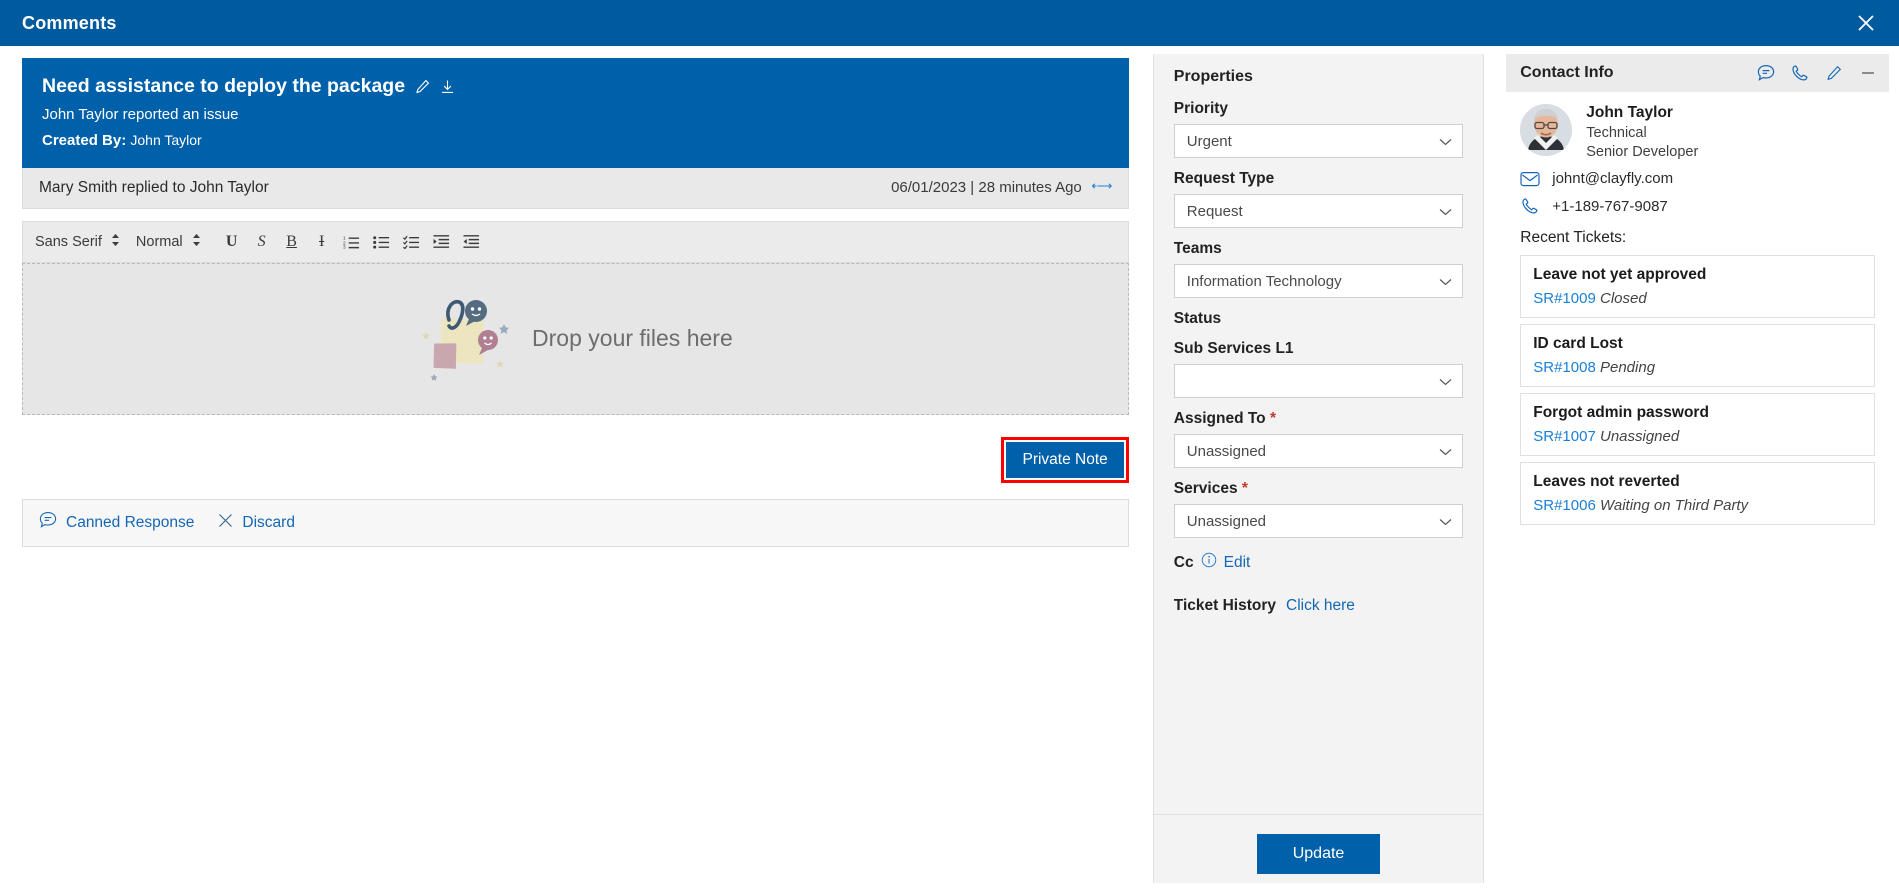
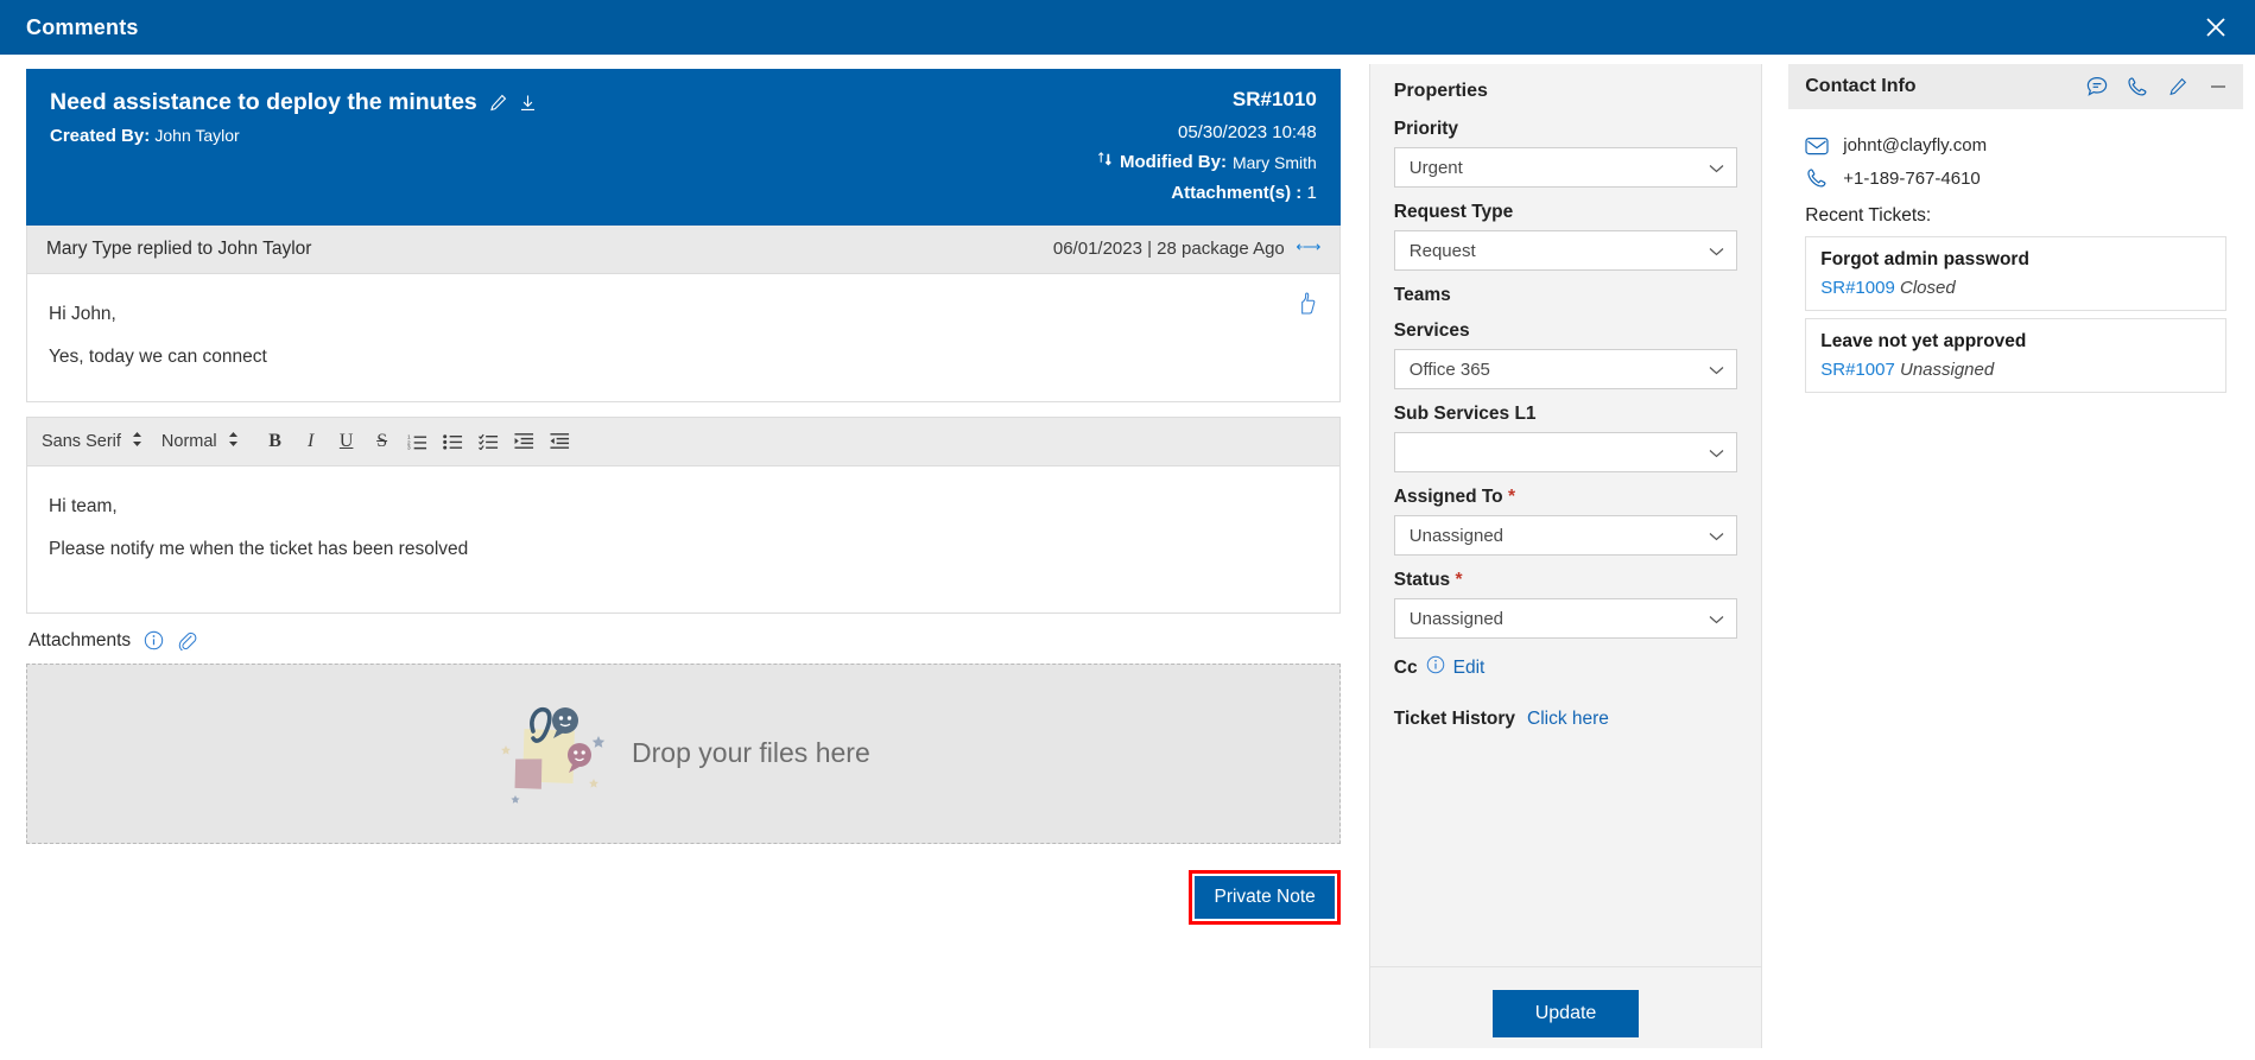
  Comments
- Need assistance to deploy the package
+ Need assistance to deploy the minutes
- John Taylor reported an issue
  Created By: John Taylor
+ SR#1010
+ 05/30/2023 10:48
+ Modified By:
+ Mary Smith
+ Attachment(s) : 1
- Mary Smith replied to John Taylor
+ Mary Type replied to John Taylor
- 06/01/2023 | 28 minutes Ago
+ 06/01/2023 | 28 package Ago
+ Hi John,
+ Yes, today we can connect
  Sans Serif
  Normal
- U
+ B
- S
+ I
- B
+ U
- I
+ S
+ Hi team,
+ Please notify me when the ticket has been resolved
+ Attachments
  Drop your files here
  Private Note
- Canned Response
- Discard
  Properties
  Priority
  Urgent
  Request Type
  Request
  Teams
- Information Technology
- Status
+ Services
+ Office 365
  Sub Services L1
  Assigned To *
  Unassigned
- Services *
+ Status *
  Unassigned
  Cc
  Edit
  Ticket History
  Click here
  Update
  Contact Info
- John Taylor
- Technical
- Senior Developer
  johnt@clayfly.com
- +1-189-767-9087
+ +1-189-767-4610
  Recent Tickets:
- Leave not yet approved
+ Forgot admin password
  SR#1009 Closed
- ID card Lost
- SR#1008 Pending
- Forgot admin password
+ Leave not yet approved
  SR#1007 Unassigned
- Leaves not reverted
- SR#1006 Waiting on Third Party
